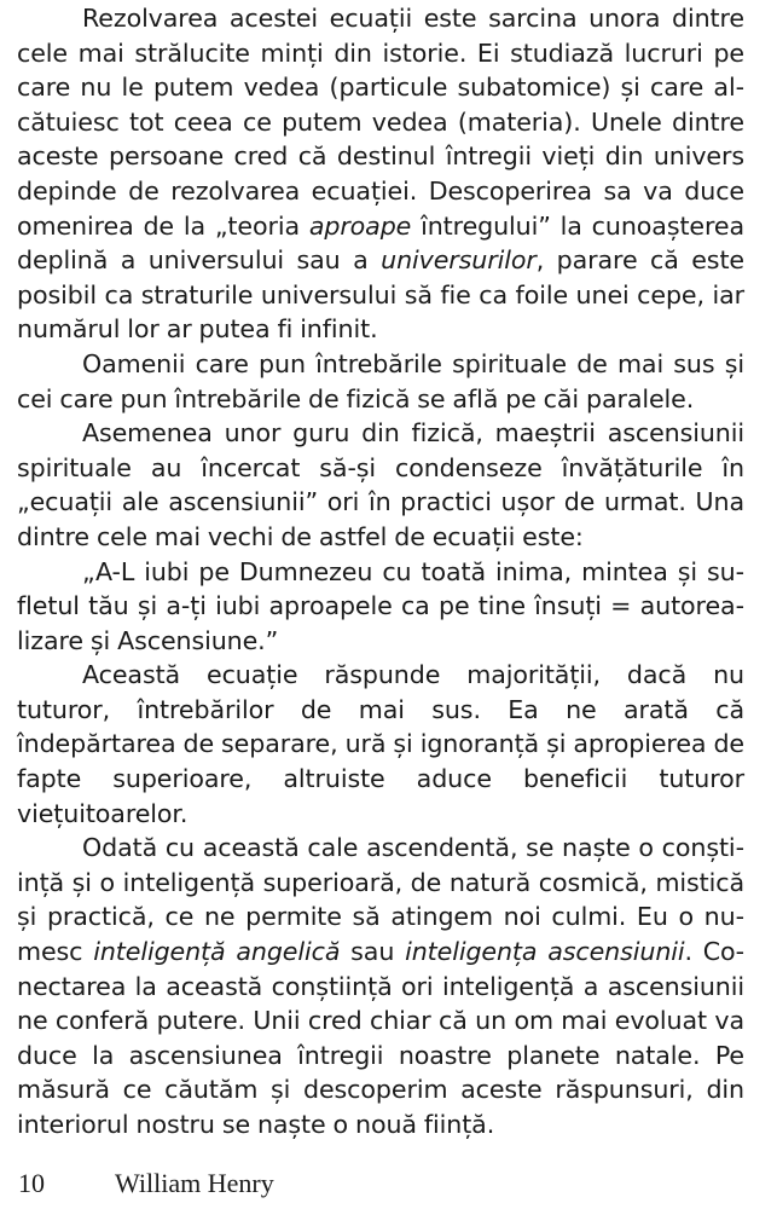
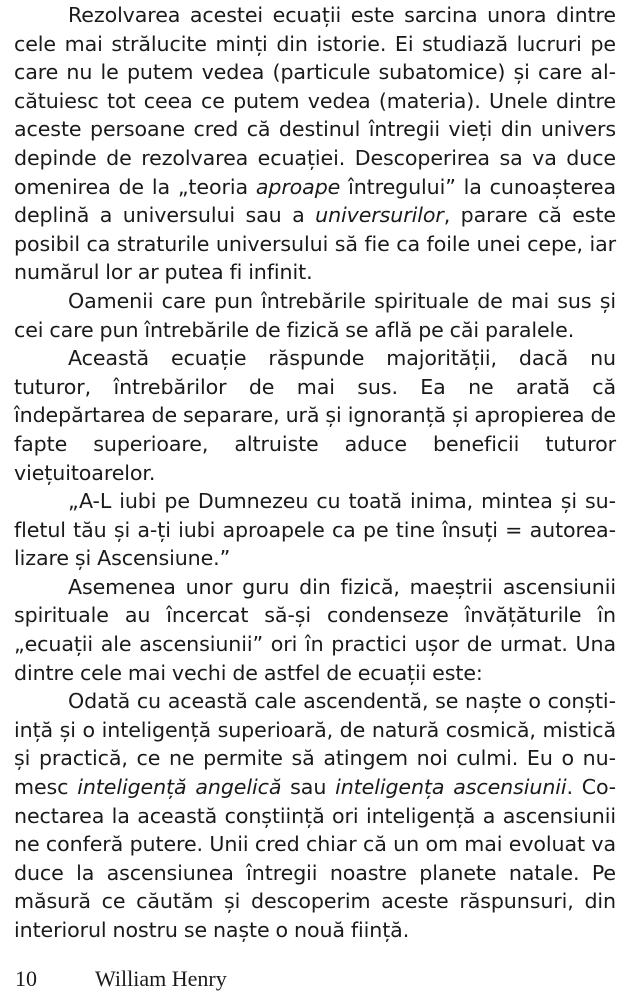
  Rezolvarea acestei ecuații este sarcina unora dintre cele mai strălucite minți din istorie. Ei studiază lucruri pe care nu le putem vedea (particule subatomice) și care al­ătuiesc tot ceea ce putem vedea (materia). Unele dintre aceste persoane cred că destinul întregii vieți din univers depinde de rezolvarea ecuației. Descoperirea sa va duce omenirea de la „teoria aproape întregului” la cunoașterea deplină a universului sau a universurilor, parare că este posibil ca straturile universului să fie ca foile unei cepe, iar numărul lor ar putea fi infinit.
  Oamenii care pun întrebările spirituale de mai sus și cei care pun întrebările de fizică se află pe căi paralele.
- Asemenea unor guru din fizică, maeștrii ascensiunii spirituale au încercat să-și condenseze învățăturile în „ecuații ale ascensiunii” ori în practici ușor de urmat. Una dintre cele mai vechi de astfel de ecuații este:
+ Această ecuație răspunde majorității, dacă nu tuturor, întrebărilor de mai sus. Ea ne arată că îndepărtarea de se­parare, ură și ignoranță și apropierea de fapte superioare, altruiste aduce beneficii tuturor viețuitoarelor.
  „A-L iubi pe Dumnezeu cu toată inima, mintea și su­letul tău și a-ți iubi aproapele ca pe tine însuți = autorea­izare și Ascensiune.”
- Această ecuație răspunde majorității, dacă nu tuturor, întrebărilor de mai sus. Ea ne arată că îndepărtarea de se­parare, ură și ignoranță și apropierea de fapte superioare, altruiste aduce beneficii tuturor viețuitoarelor.
+ Asemenea unor guru din fizică, maeștrii ascensiunii spirituale au încercat să-și condenseze învățăturile în „ecuații ale ascensiunii” ori în practici ușor de urmat. Una dintre cele mai vechi de astfel de ecuații este:
  Odată cu această cale ascendentă, se naște o conști­nță și o inteligență superioară, de natură cosmică, mistică și practică, ce ne permite să atingem noi culmi. Eu o nu­esc inteligență angelică sau inteligența ascensiunii. Co­ectarea la această conștiință ori inteligență a ascensiunii ne conferă putere. Unii cred chiar că un om mai evoluat va duce la ascensiunea întregii noastre planete natale. Pe măsură ce căutăm și descoperim aceste răspunsuri, din interiorul nostru se naște o nouă ființă.
  10 William Henry
